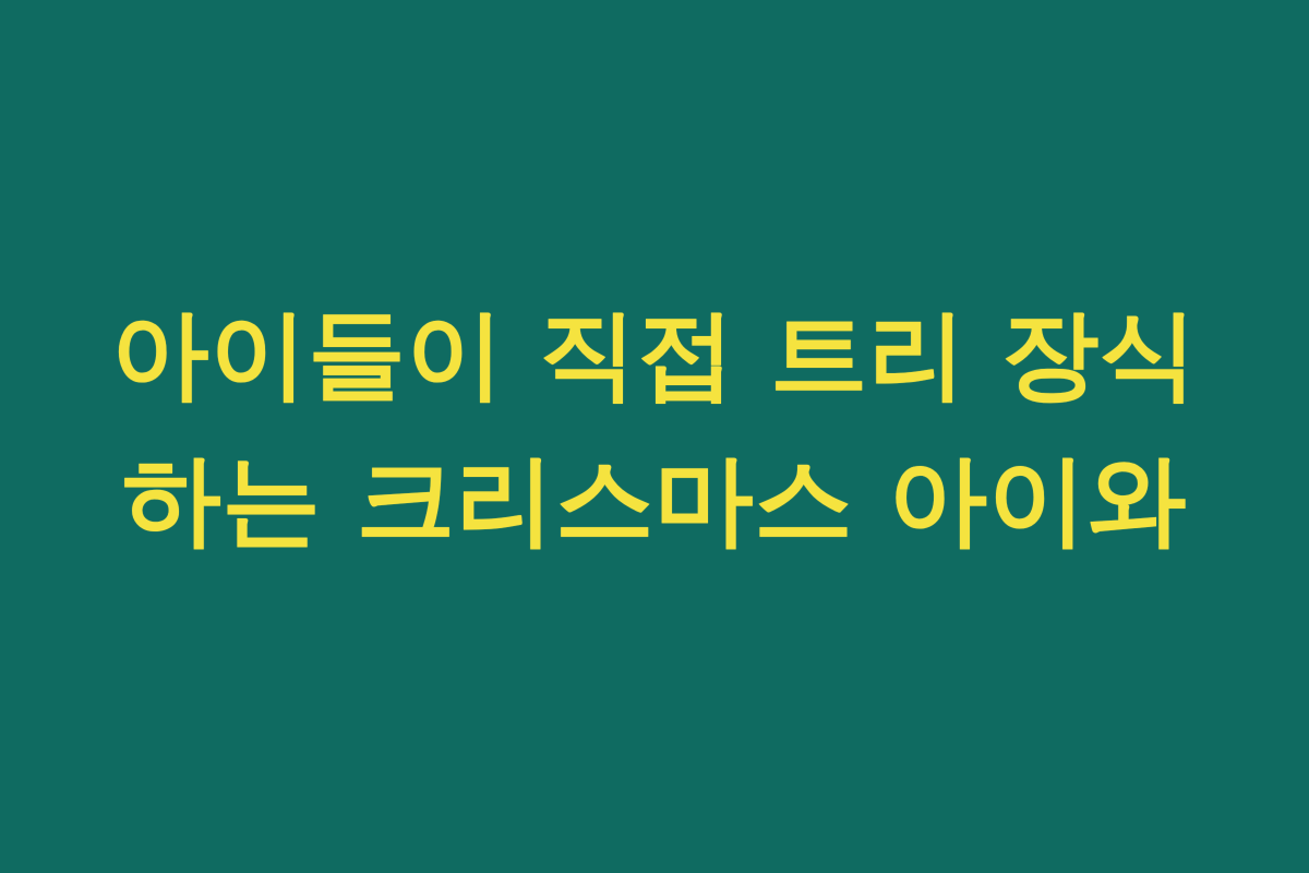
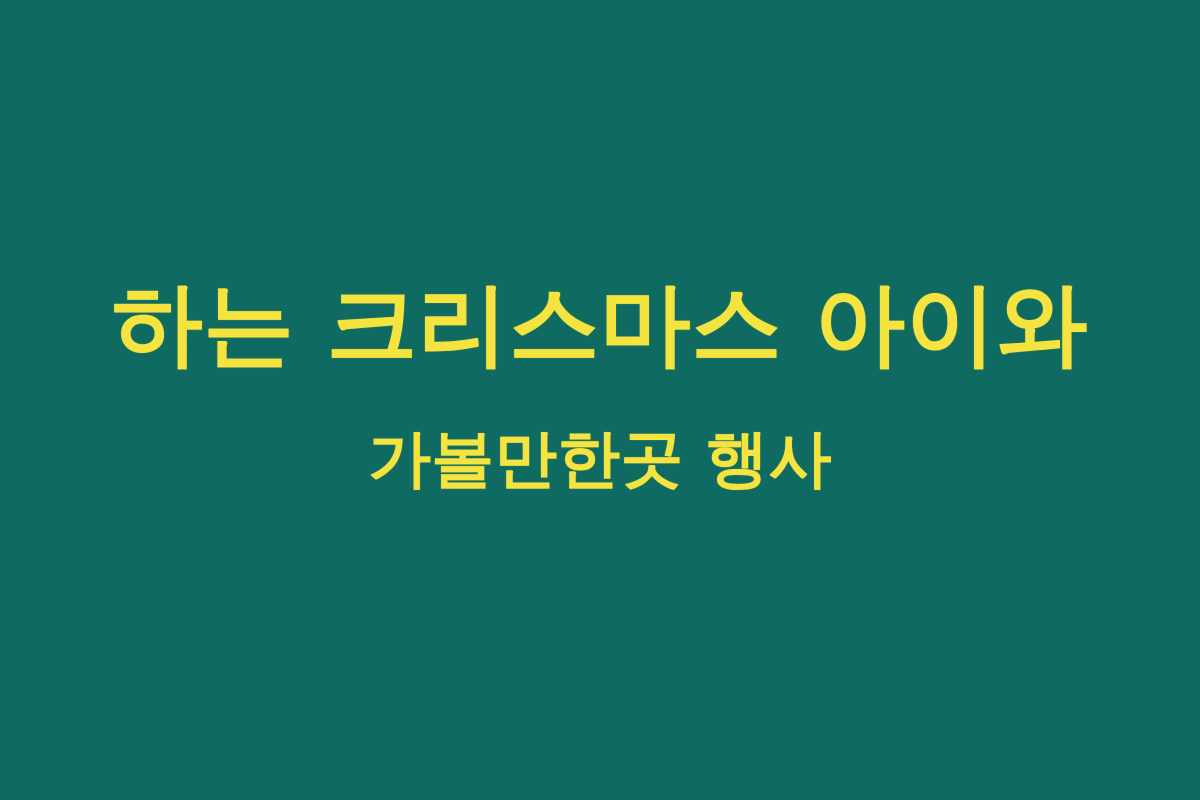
- 아이들이 직접 트리 장식
  하는 크리스마스 아이와
+ 가볼만한곳 행사
